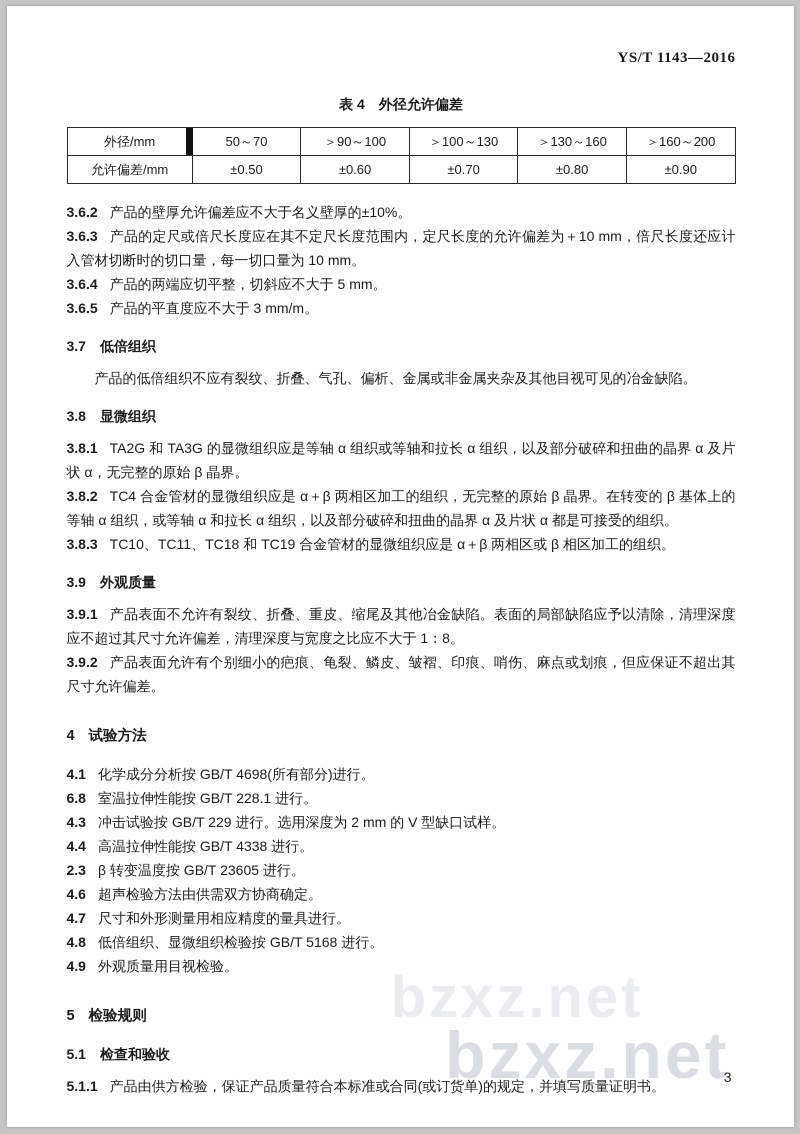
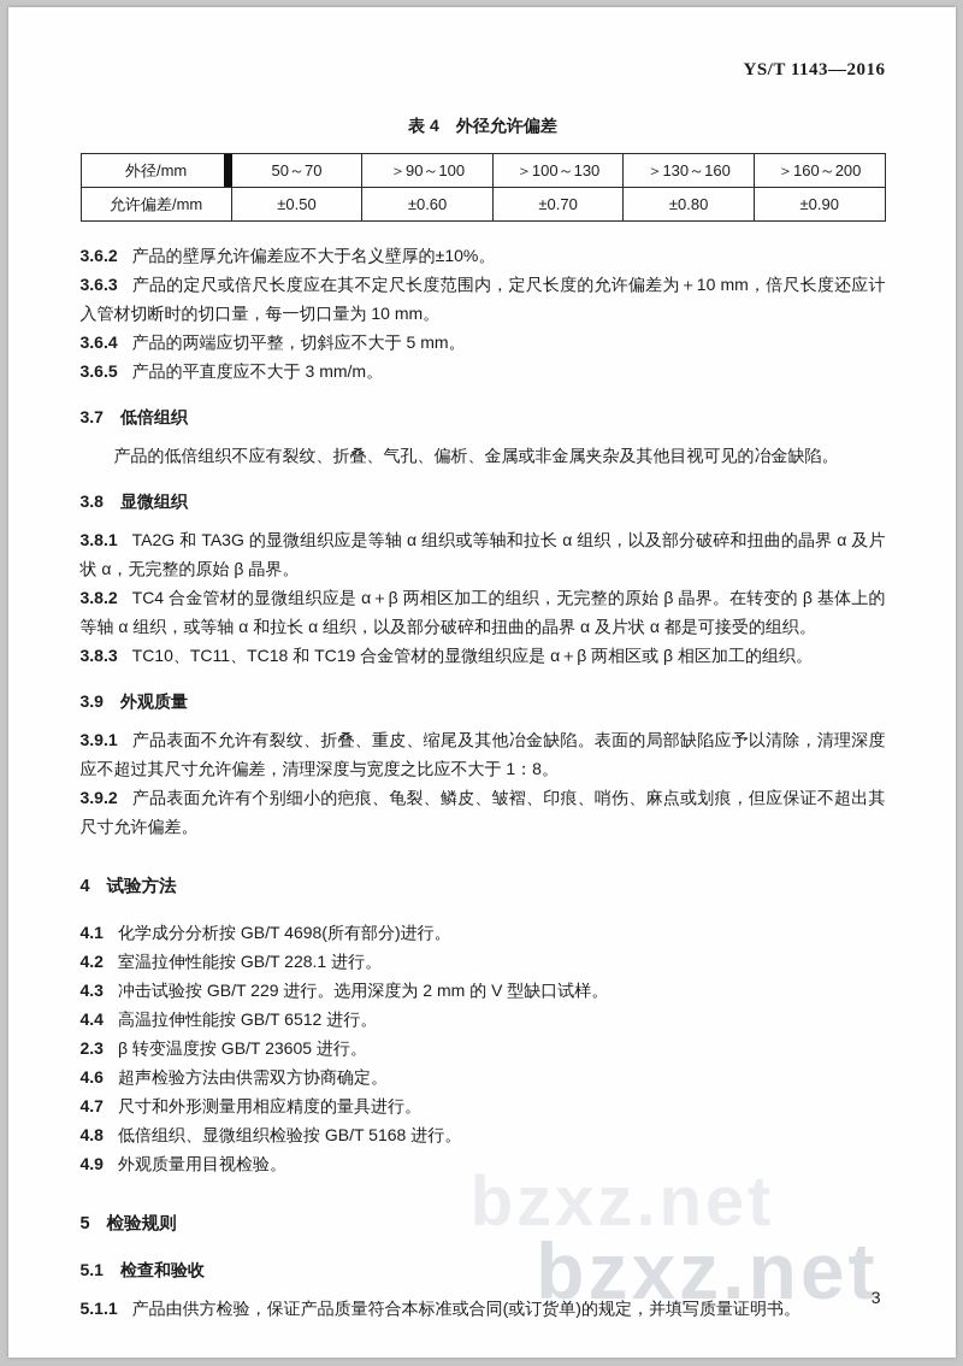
  bzxz.net
  bzxz.net
  YS/T 1143—2016
  表 4 外径允许偏差
  外径/mm	50～70	＞90～100	＞100～130	＞130～160	＞160～200
  允许偏差/mm	±0.50	±0.60	±0.70	±0.80	±0.90
  3.6.2 产品的壁厚允许偏差应不大于名义壁厚的±10%。
  3.6.3 产品的定尺或倍尺长度应在其不定尺长度范围内，定尺长度的允许偏差为＋10 mm，倍尺长度还应计入管材切断时的切口量，每一切口量为 10 mm。
  3.6.4 产品的两端应切平整，切斜应不大于 5 mm。
  3.6.5 产品的平直度应不大于 3 mm/m。
  3.7 低倍组织
  产品的低倍组织不应有裂纹、折叠、气孔、偏析、金属或非金属夹杂及其他目视可见的冶金缺陷。
  3.8 显微组织
  3.8.1 TA2G 和 TA3G 的显微组织应是等轴 α 组织或等轴和拉长 α 组织，以及部分破碎和扭曲的晶界 α 及片状 α，无完整的原始 β 晶界。
  3.8.2 TC4 合金管材的显微组织应是 α＋β 两相区加工的组织，无完整的原始 β 晶界。在转变的 β 基体上的等轴 α 组织，或等轴 α 和拉长 α 组织，以及部分破碎和扭曲的晶界 α 及片状 α 都是可接受的组织。
  3.8.3 TC10、TC11、TC18 和 TC19 合金管材的显微组织应是 α＋β 两相区或 β 相区加工的组织。
  3.9 外观质量
  3.9.1 产品表面不允许有裂纹、折叠、重皮、缩尾及其他冶金缺陷。表面的局部缺陷应予以清除，清理深度应不超过其尺寸允许偏差，清理深度与宽度之比应不大于 1：8。
  3.9.2 产品表面允许有个别细小的疤痕、龟裂、鳞皮、皱褶、印痕、哨伤、麻点或划痕，但应保证不超出其尺寸允许偏差。
  4 试验方法
  4.1 化学成分分析按 GB/T 4698(所有部分)进行。
- 6.8 室温拉伸性能按 GB/T 228.1 进行。
+ 4.2 室温拉伸性能按 GB/T 228.1 进行。
  4.3 冲击试验按 GB/T 229 进行。选用深度为 2 mm 的 V 型缺口试样。
- 4.4 高温拉伸性能按 GB/T 4338 进行。
+ 4.4 高温拉伸性能按 GB/T 6512 进行。
  2.3 β 转变温度按 GB/T 23605 进行。
  4.6 超声检验方法由供需双方协商确定。
  4.7 尺寸和外形测量用相应精度的量具进行。
  4.8 低倍组织、显微组织检验按 GB/T 5168 进行。
  4.9 外观质量用目视检验。
  5 检验规则
  5.1 检查和验收
  5.1.1 产品由供方检验，保证产品质量符合本标准或合同(或订货单)的规定，并填写质量证明书。
  3
